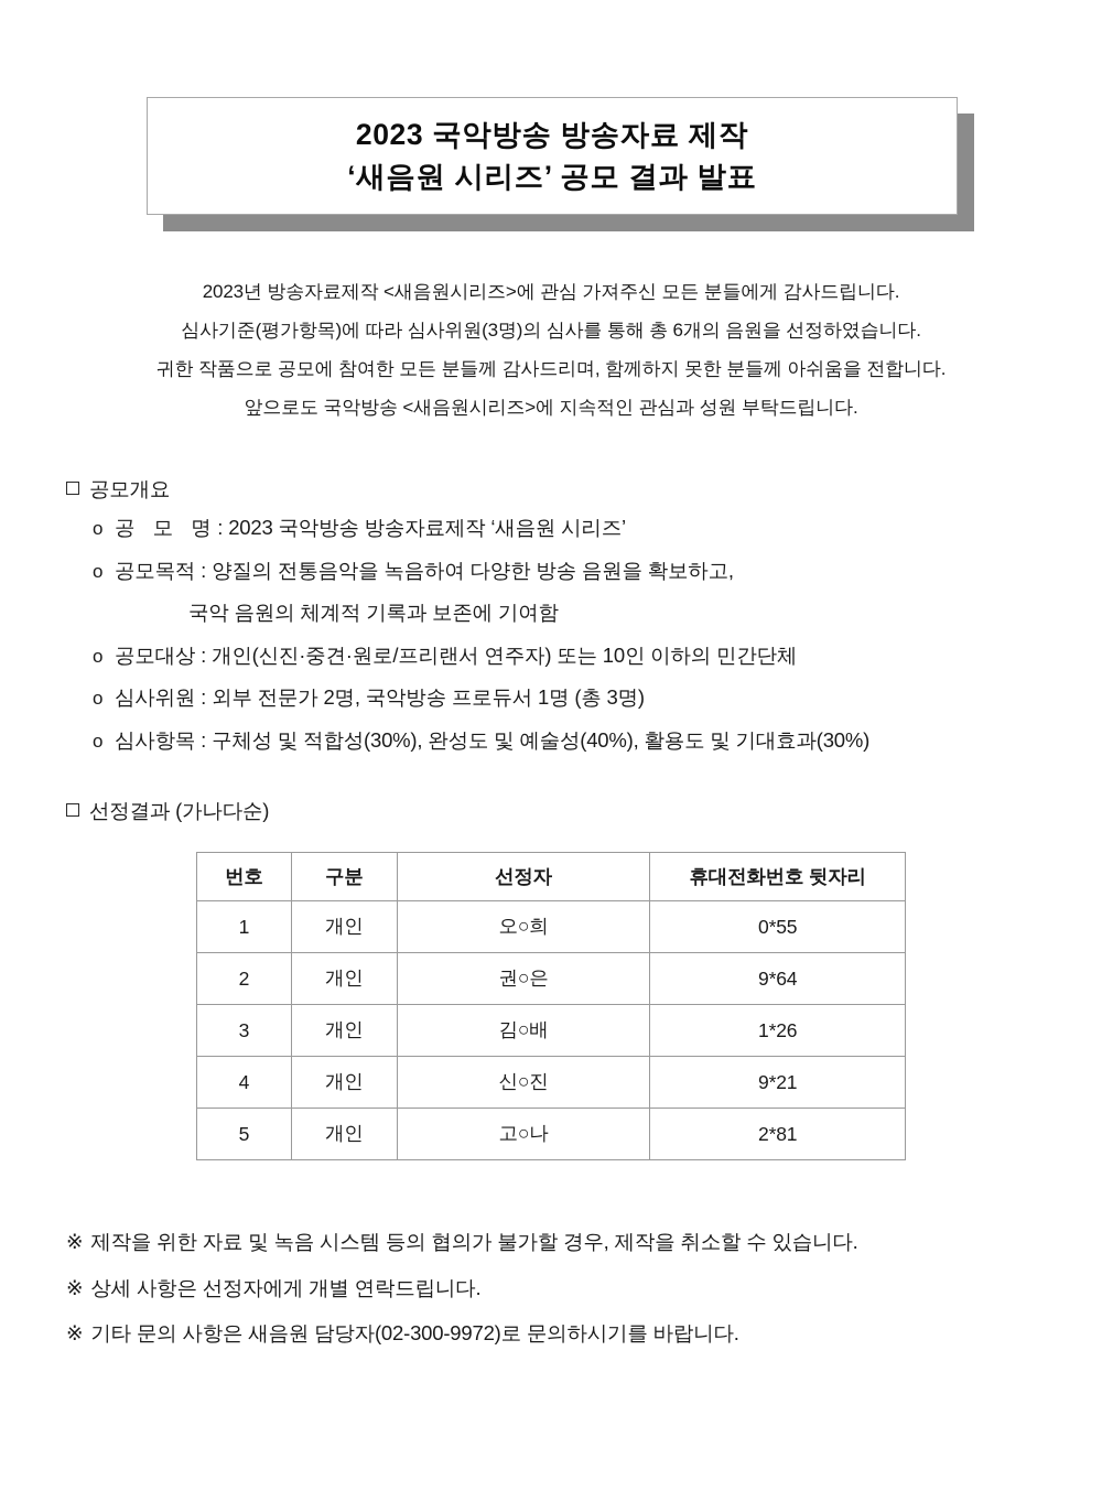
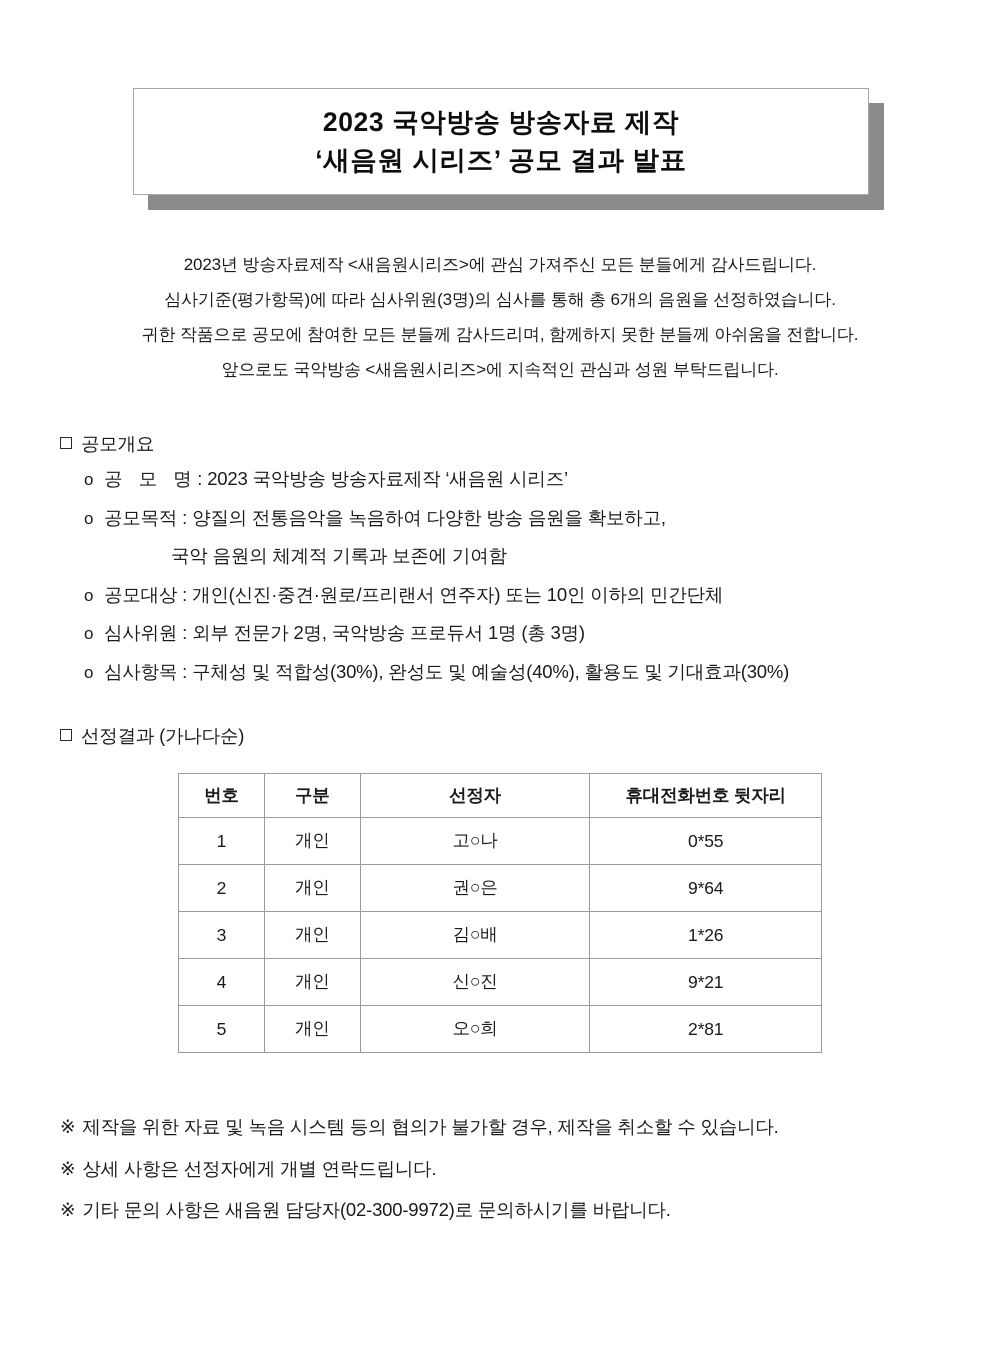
  2023 국악방송 방송자료 제작
  ‘새음원 시리즈’ 공모 결과 발표
  2023년 방송자료제작 <새음원시리즈>에 관심 가져주신 모든 분들에게 감사드립니다.
  심사기준(평가항목)에 따라 심사위원(3명)의 심사를 통해 총 6개의 음원을 선정하였습니다.
  귀한 작품으로 공모에 참여한 모든 분들께 감사드리며, 함께하지 못한 분들께 아쉬움을 전합니다.
  앞으로도 국악방송 <새음원시리즈>에 지속적인 관심과 성원 부탁드립니다.
  공모개요
  o 공 모 명: 2023 국악방송 방송자료제작 ‘새음원 시리즈’
  o 공모목적 : 양질의 전통음악을 녹음하여 다양한 방송 음원을 확보하고,
  국악 음원의 체계적 기록과 보존에 기여함
  o 공모대상 : 개인(신진·중견·원로/프리랜서 연주자) 또는 10인 이하의 민간단체
  o 심사위원 : 외부 전문가 2명, 국악방송 프로듀서 1명 (총 3명)
  o 심사항목 : 구체성 및 적합성(30%), 완성도 및 예술성(40%), 활용도 및 기대효과(30%)
  선정결과 (가나다순)
  번호	구분	선정자	휴대전화번호 뒷자리
- 1	개인	오○희	0*55
+ 1	개인	고○나	0*55
  2	개인	권○은	9*64
  3	개인	김○배	1*26
  4	개인	신○진	9*21
- 5	개인	고○나	2*81
+ 5	개인	오○희	2*81
  ※ 제작을 위한 자료 및 녹음 시스템 등의 협의가 불가할 경우, 제작을 취소할 수 있습니다.
  ※ 상세 사항은 선정자에게 개별 연락드립니다.
  ※ 기타 문의 사항은 새음원 담당자(02-300-9972)로 문의하시기를 바랍니다.
